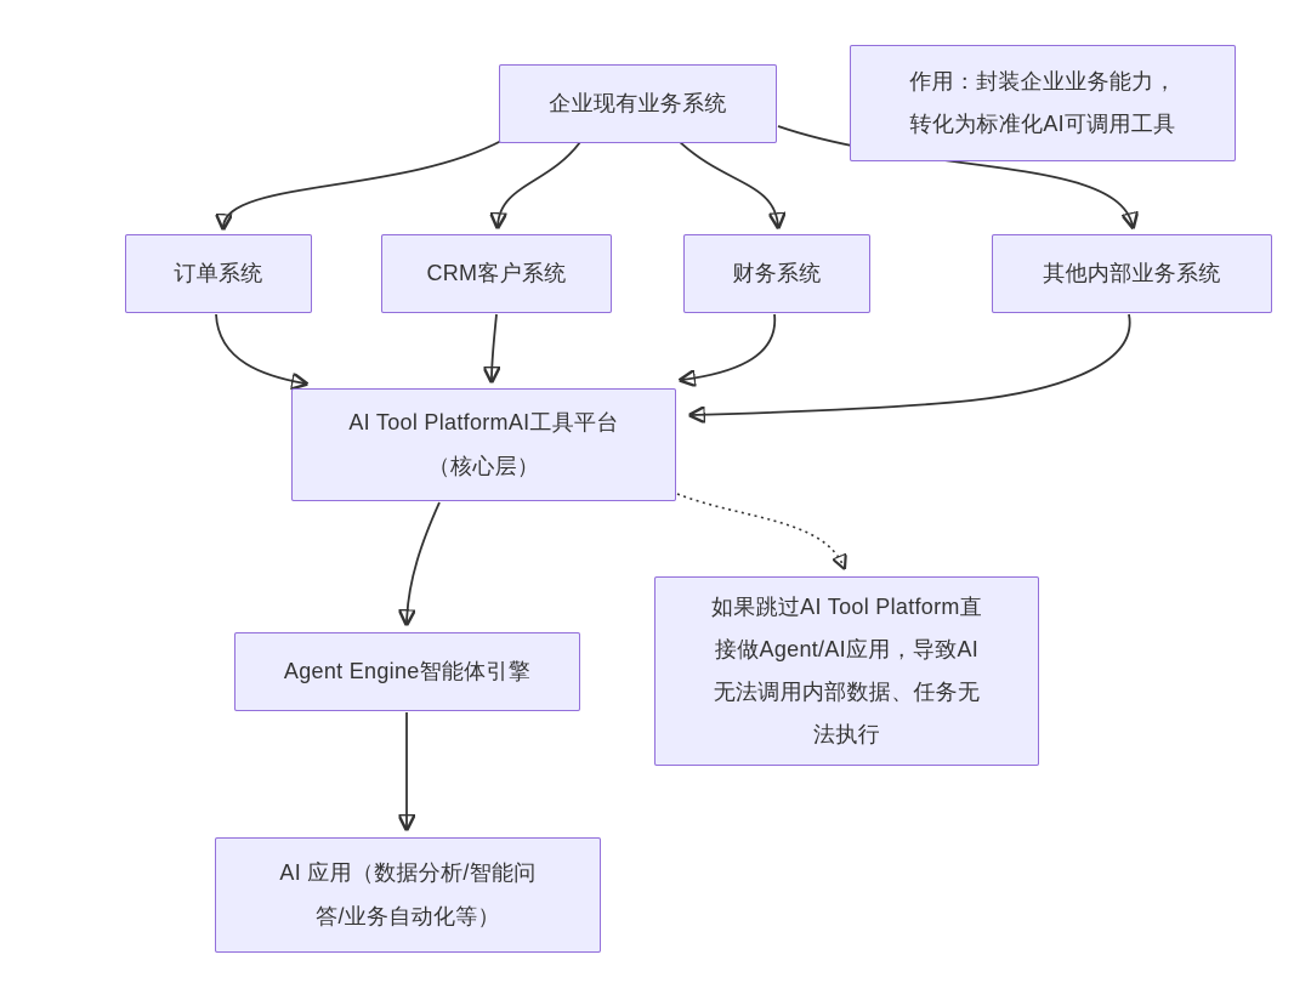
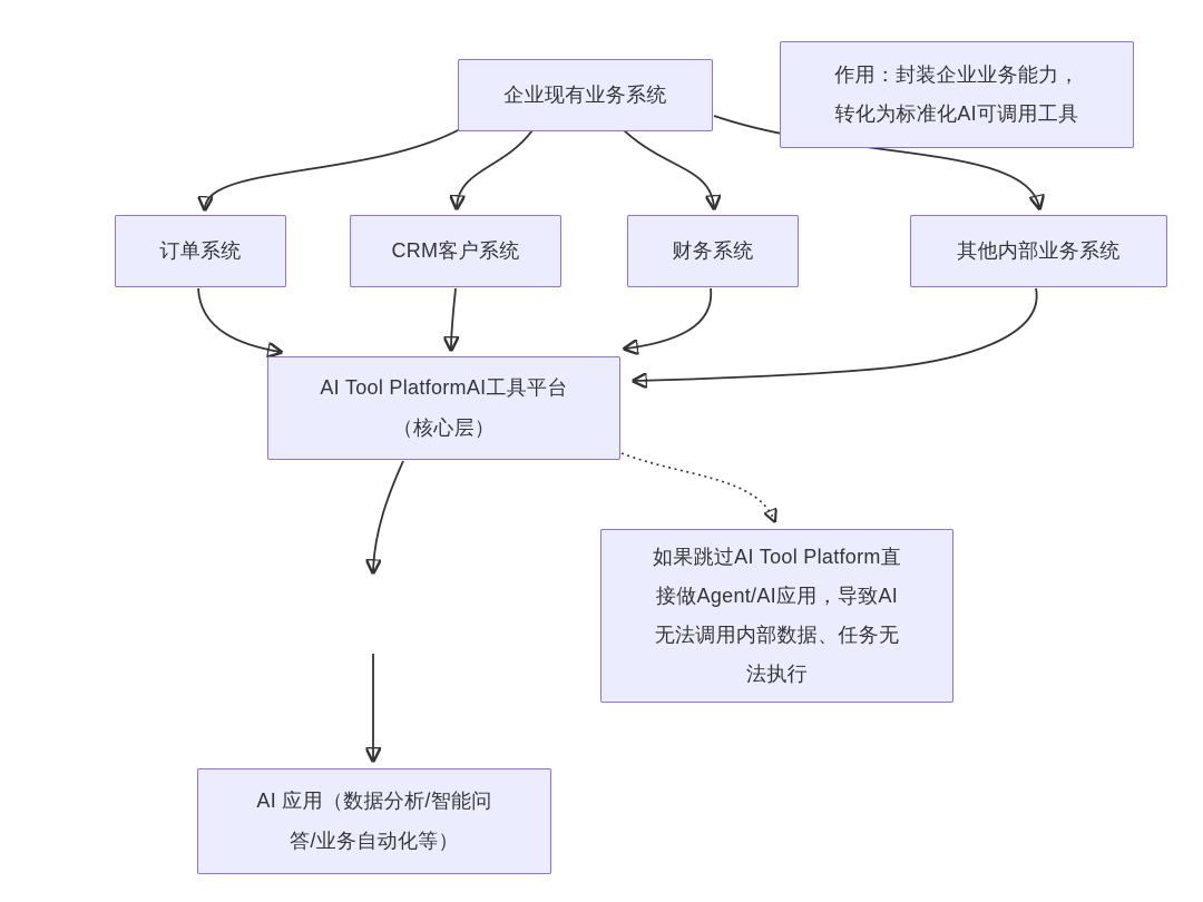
  企业现有业务系统
  作用：封装企业业务能力，
  转化为标准化AI可调用工具
  订单系统
  CRM客户系统
  财务系统
  其他内部业务系统
  AI Tool PlatformAI工具平台
  （核心层）
  如果跳过AI Tool Platform直
  接做Agent/AI应用，导致AI
  无法调用内部数据、任务无
  法执行
- Agent Engine智能体引擎
  AI 应用（数据分析/智能问
  答/业务自动化等）
